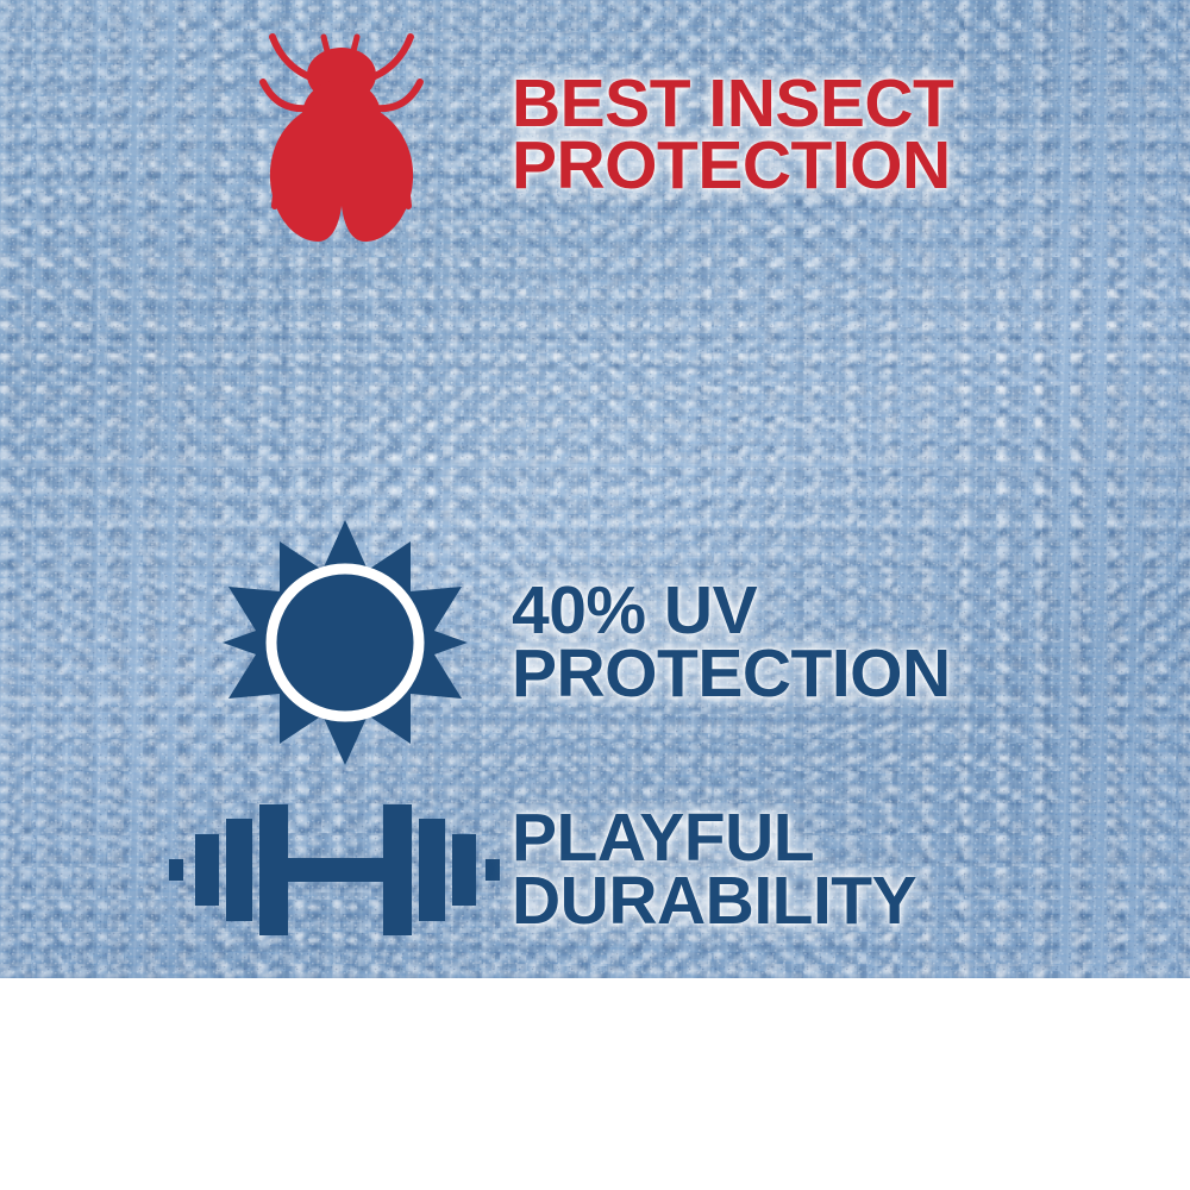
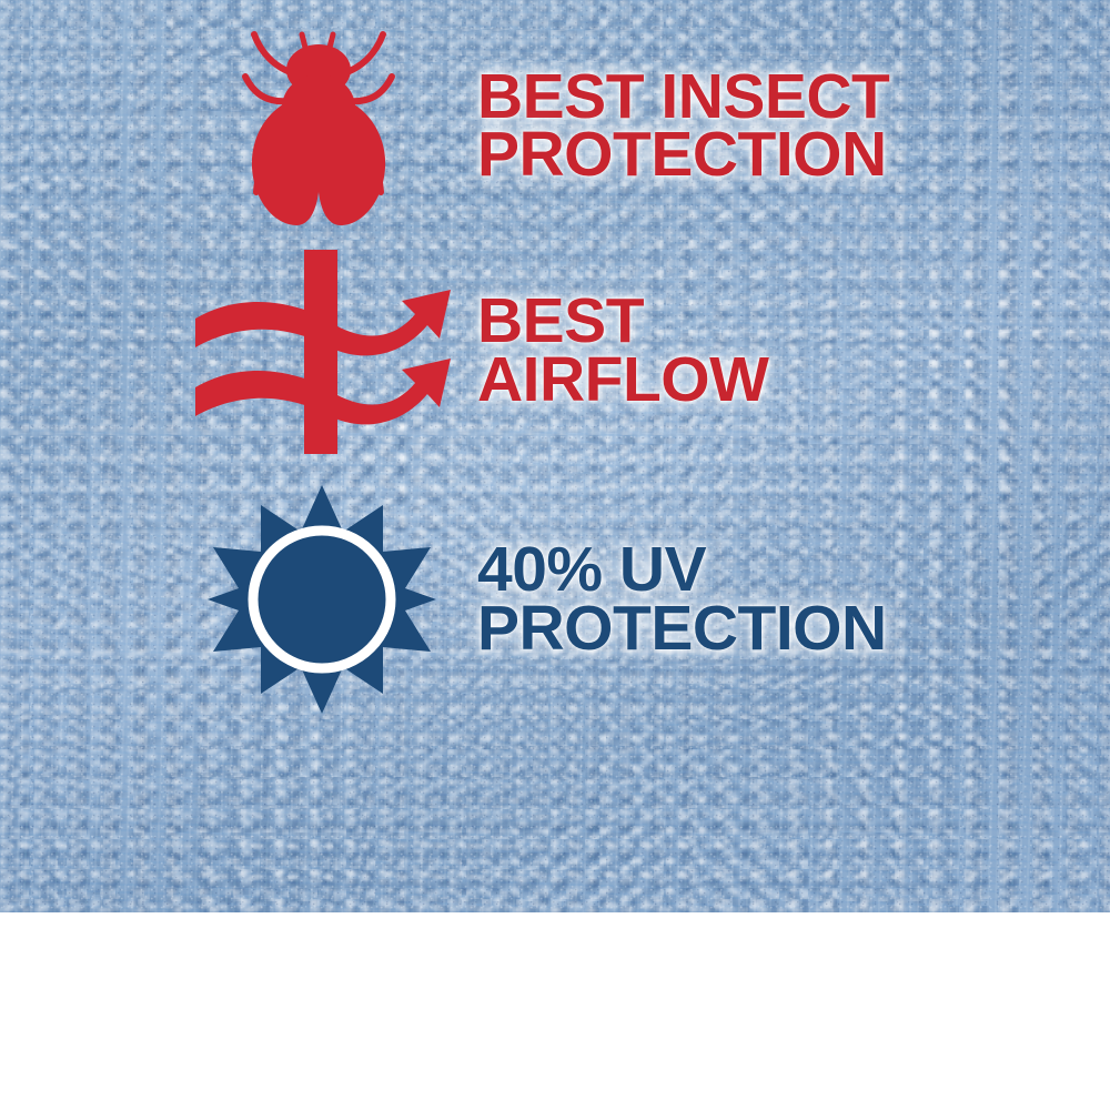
  BEST INSECT
  PROTECTION
+ BEST
+ AIRFLOW
  40% UV
  PROTECTION
- PLAYFUL
- DURABILITY
